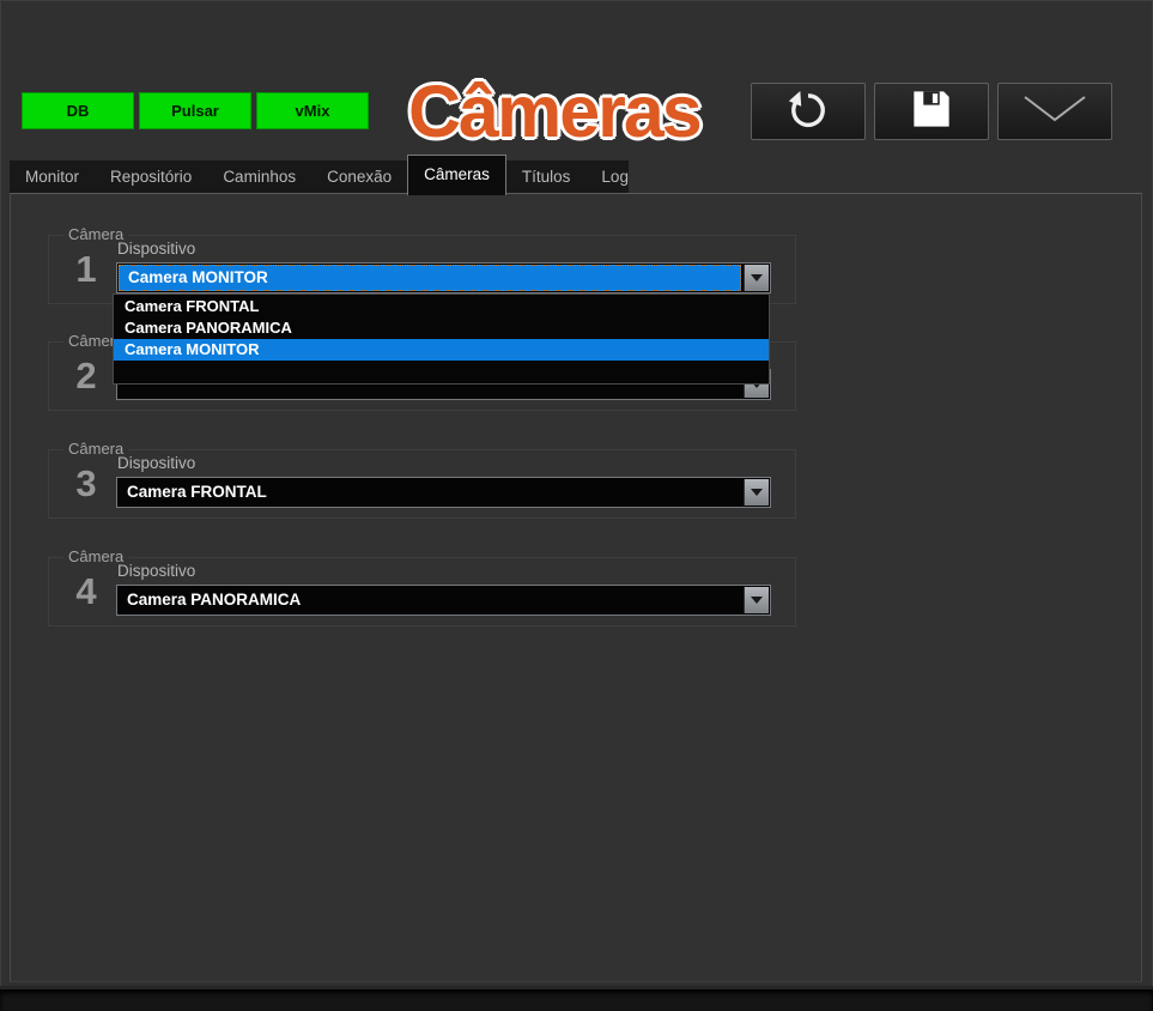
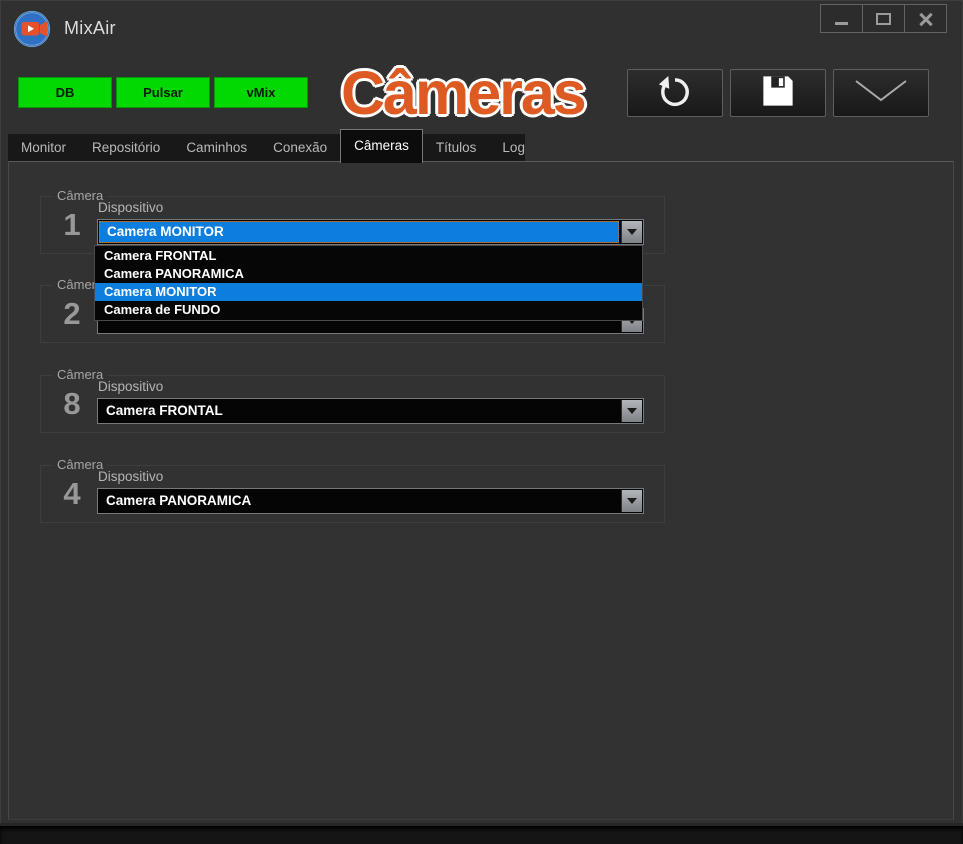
+ MixAir
  DB
  Pulsar
  vMix
  Câmeras
  Monitor
  Repositório
  Caminhos
  Conexão
  Câmeras
  Títulos
  Log
  Câmera
  1
  Dispositivo
  Camera MONITOR
  2
  Câmera
- 3
+ 8
  Dispositivo
  Camera FRONTAL
  Câmera
  4
  Dispositivo
  Camera PANORAMICA
  Camera FRONTAL
  Camera PANORAMICA
  Camera MONITOR
+ Camera de FUNDO
